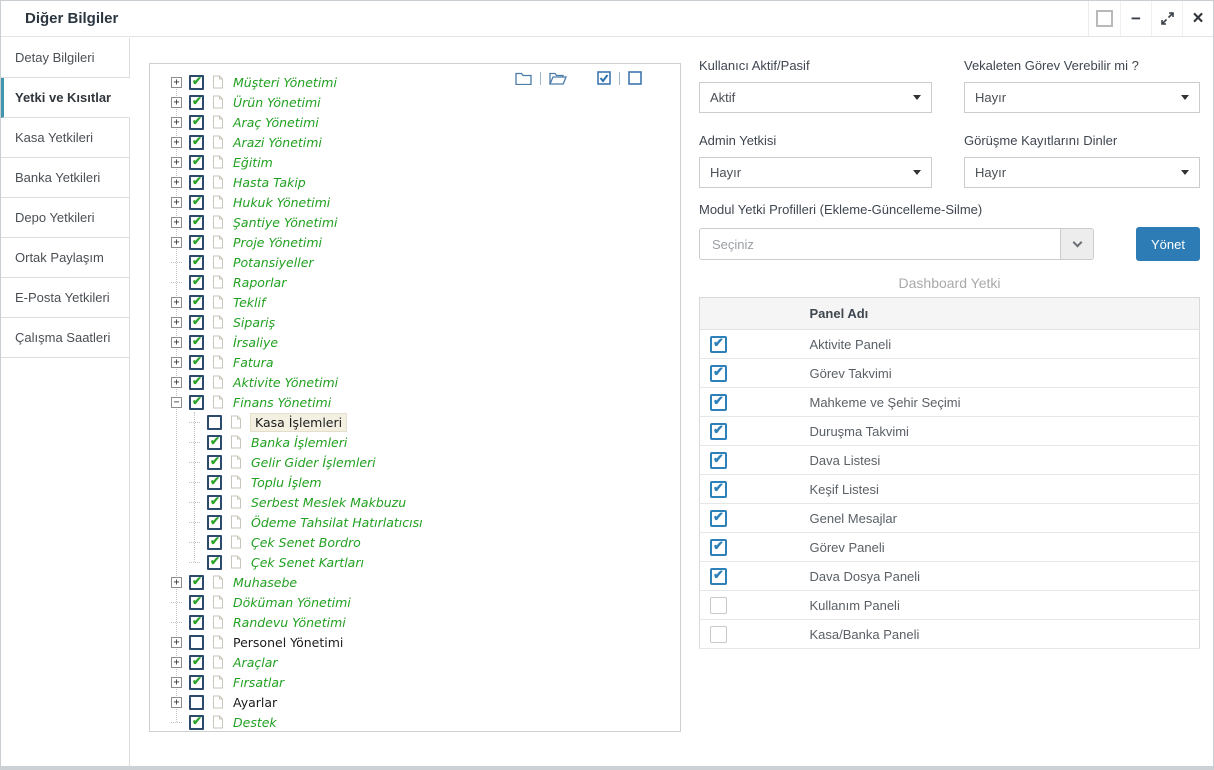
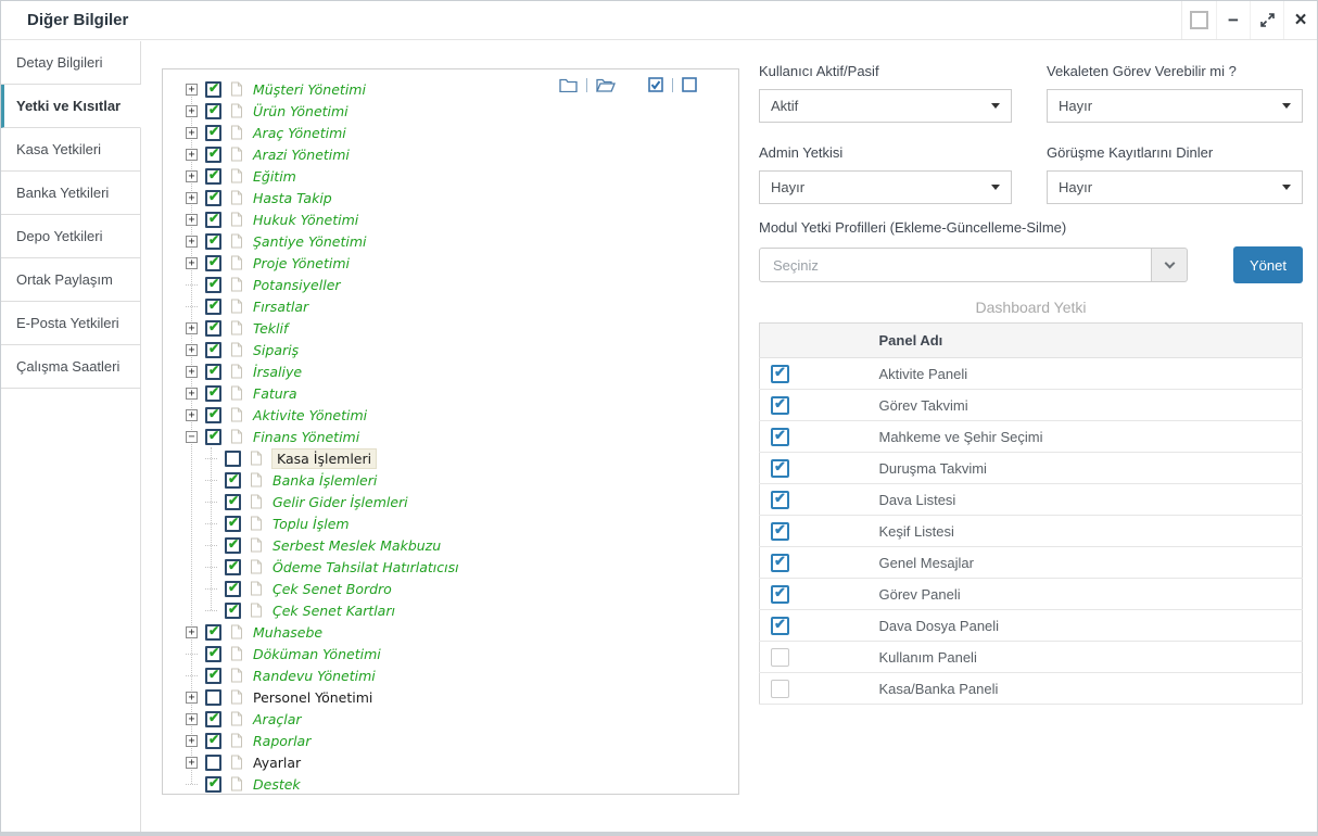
  Diğer Bilgiler
  −
  ×
  Detay Bilgileri
  Yetki ve Kısıtlar
  Kasa Yetkileri
  Banka Yetkileri
  Depo Yetkileri
  Ortak Paylaşım
  E-Posta Yetkileri
  Çalışma Saatleri
  +
  Müşteri Yönetimi
  +
  Ürün Yönetimi
  +
  Araç Yönetimi
  +
  Arazi Yönetimi
  +
  Eğitim
  +
  Hasta Takip
  +
  Hukuk Yönetimi
  +
  Şantiye Yönetimi
  +
  Proje Yönetimi
  Potansiyeller
- Raporlar
+ Fırsatlar
  +
  Teklif
  +
  Sipariş
  +
  İrsaliye
  +
  Fatura
  +
  Aktivite Yönetimi
  −
  Finans Yönetimi
  Kasa İşlemleri
  Banka İşlemleri
  Gelir Gider İşlemleri
  Toplu İşlem
  Serbest Meslek Makbuzu
  Ödeme Tahsilat Hatırlatıcısı
  Çek Senet Bordro
  Çek Senet Kartları
  +
  Muhasebe
  Döküman Yönetimi
  Randevu Yönetimi
  +
  Personel Yönetimi
  +
  Araçlar
  +
- Fırsatlar
+ Raporlar
  +
  Ayarlar
  Destek
  Kullanıcı Aktif/Pasif
  Vekaleten Görev Verebilir mi ?
  Aktif
  Hayır
  Admin Yetkisi
  Görüşme Kayıtlarını Dinler
  Hayır
  Hayır
  Modul Yetki Profilleri (Ekleme-Güncelleme-Silme)
  Seçiniz
  Yönet
  Dashboard Yetki
  	Panel Adı
  	Aktivite Paneli
  	Görev Takvimi
  	Mahkeme ve Şehir Seçimi
  	Duruşma Takvimi
  	Dava Listesi
  	Keşif Listesi
  	Genel Mesajlar
  	Görev Paneli
  	Dava Dosya Paneli
  	Kullanım Paneli
  	Kasa/Banka Paneli
